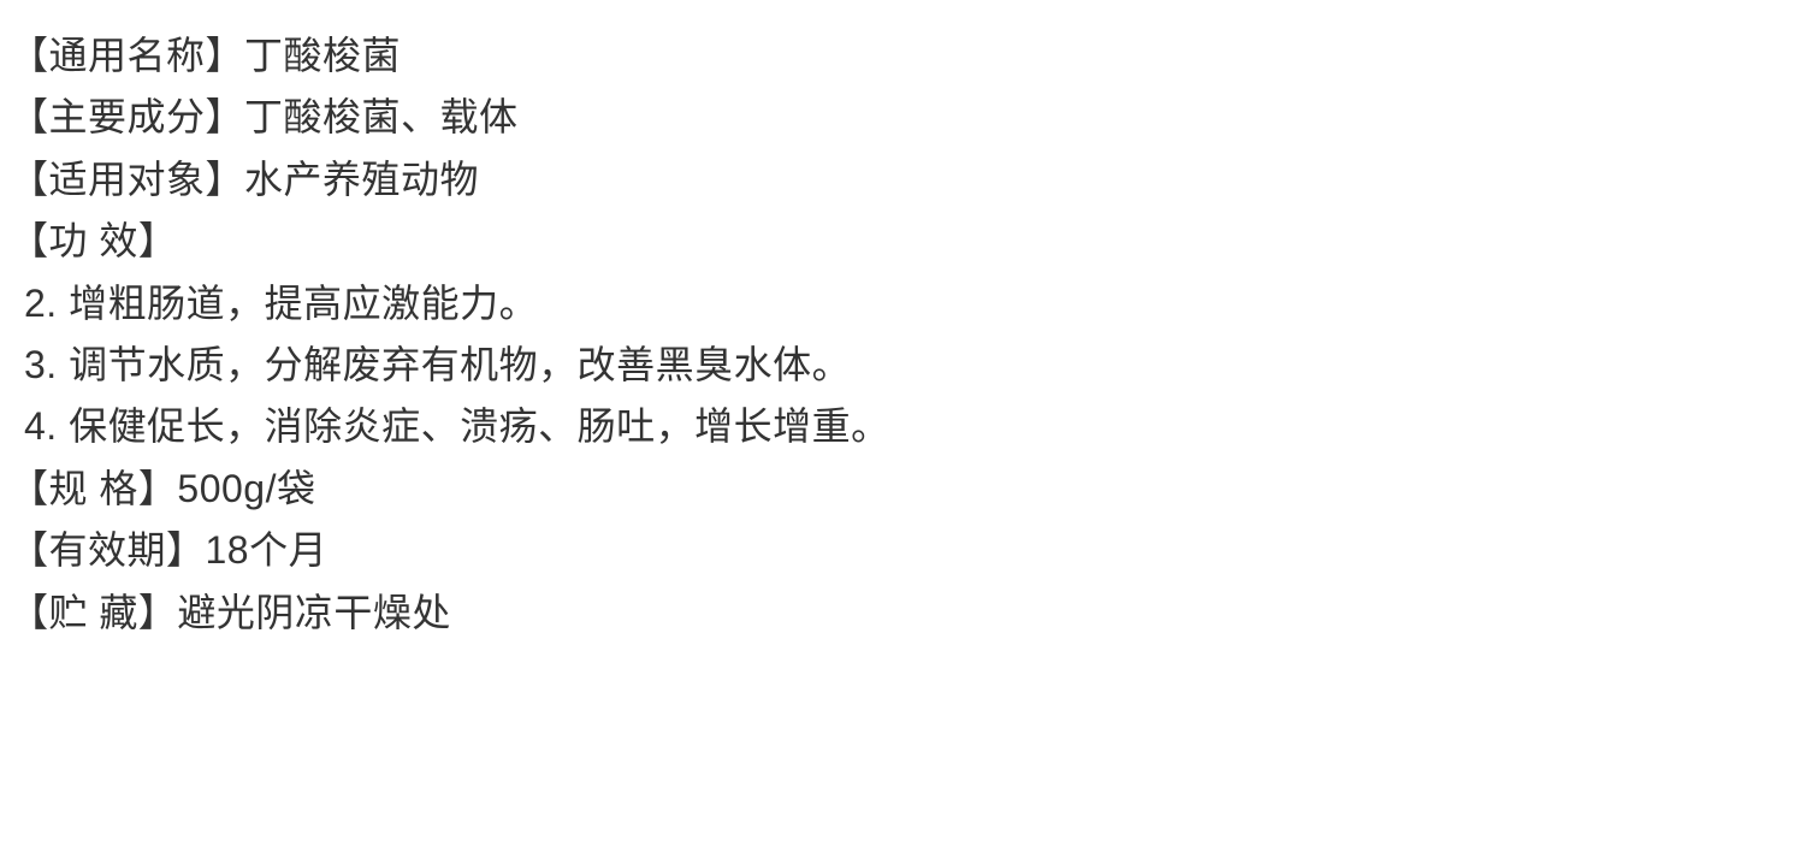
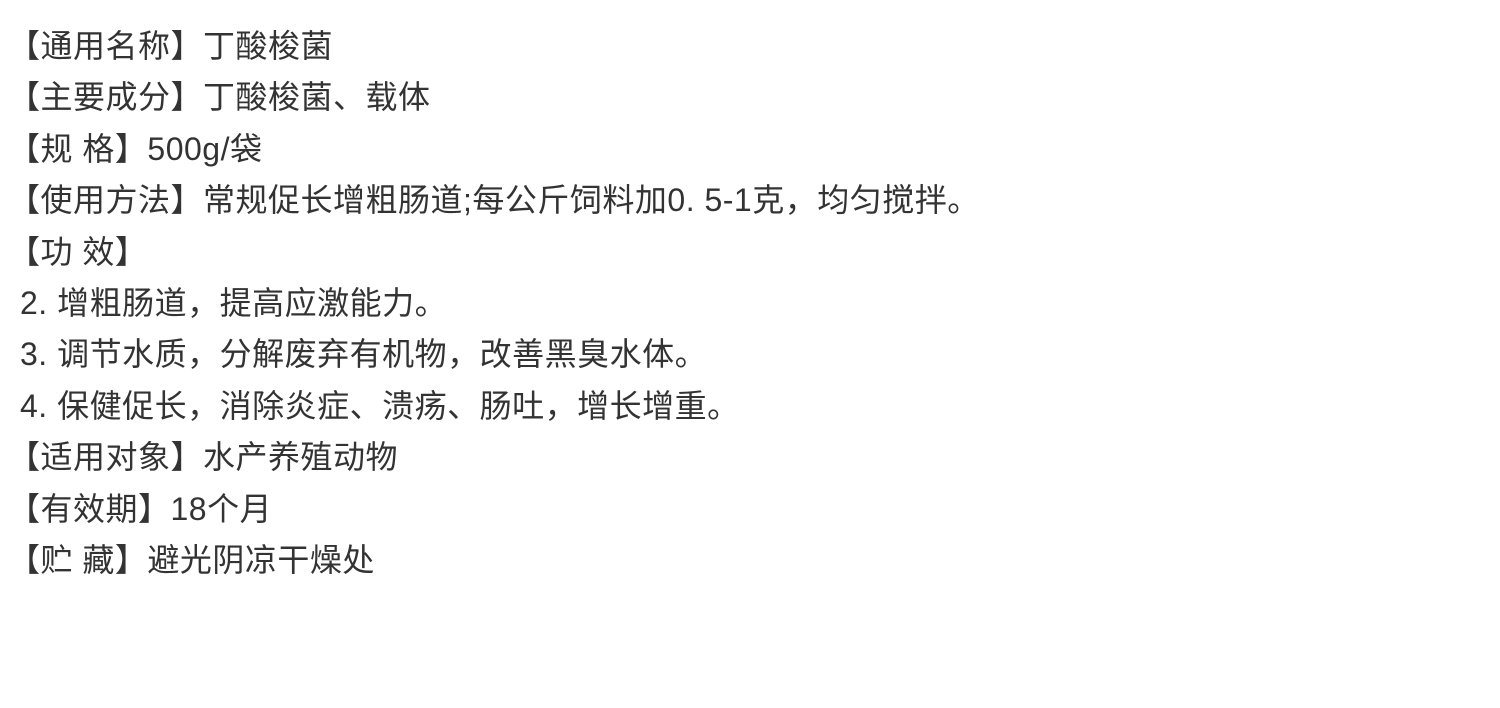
  【通用名称】丁酸梭菌
  【主要成分】丁酸梭菌、载体
- 【适用对象】水产养殖动物
+ 【规 格】500g/袋
+ 【使用方法】常规促长增粗肠道;每公斤饲料加0. 5-1克，均匀搅拌。
  【功 效】
  2. 增粗肠道，提高应激能力。
  3. 调节水质，分解废弃有机物，改善黑臭水体。
  4. 保健促长，消除炎症、溃疡、肠吐，增长增重。
- 【规 格】500g/袋
+ 【适用对象】水产养殖动物
  【有效期】18个月
  【贮 藏】避光阴凉干燥处
